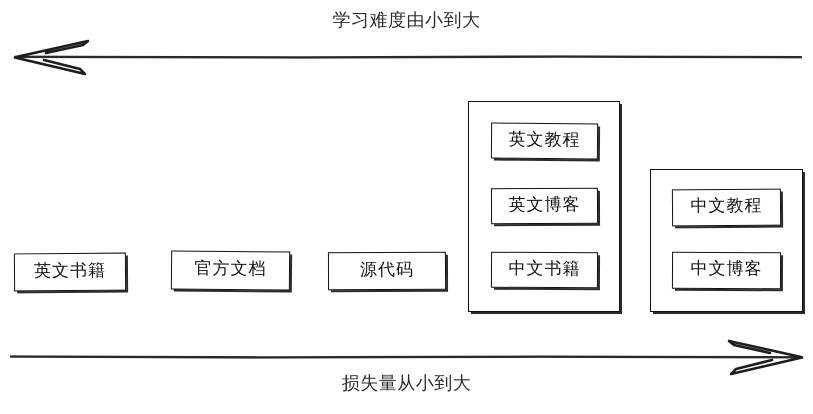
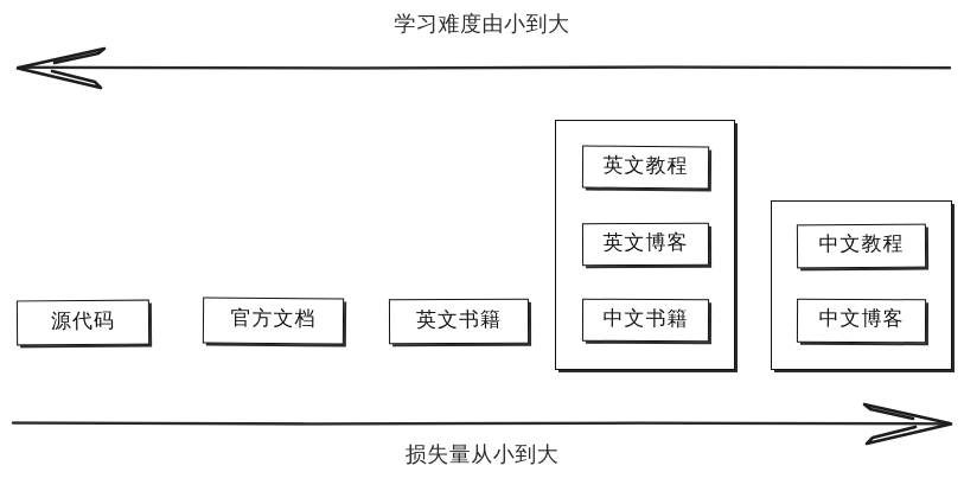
  学习难度由小到大
  损失量从小到大
- 英文书籍
+ 源代码
  官方文档
- 源代码
+ 英文书籍
  英文教程
  英文博客
  中文书籍
  中文教程
  中文博客
